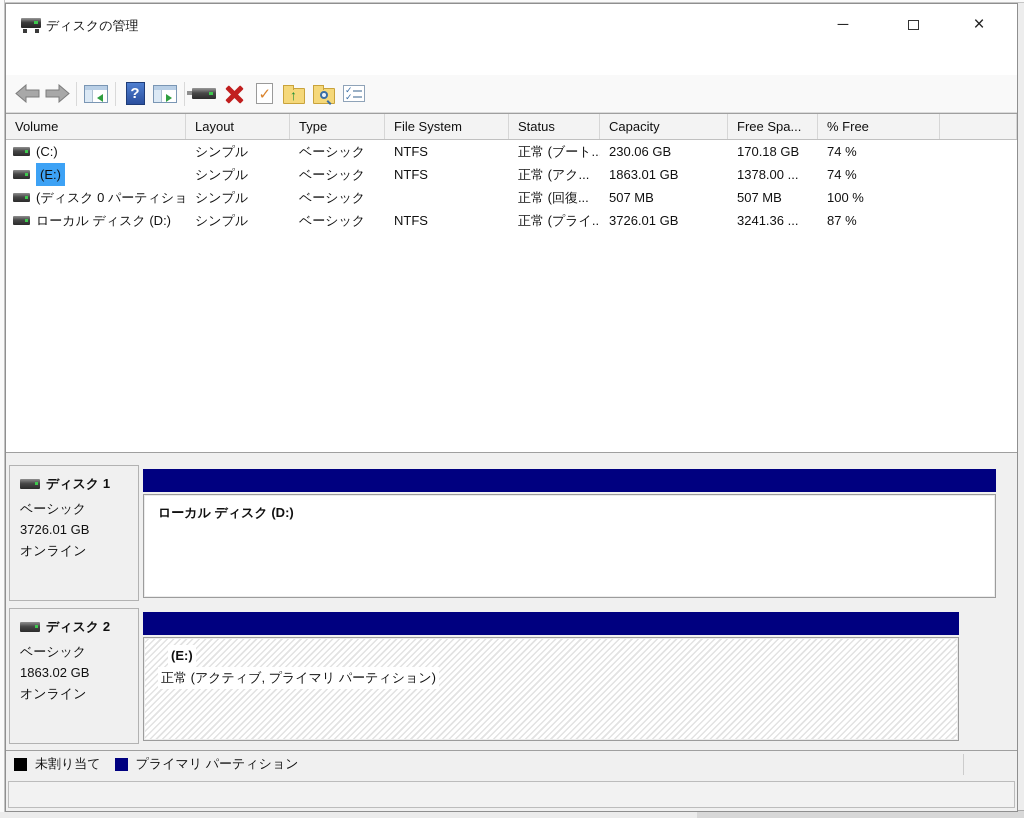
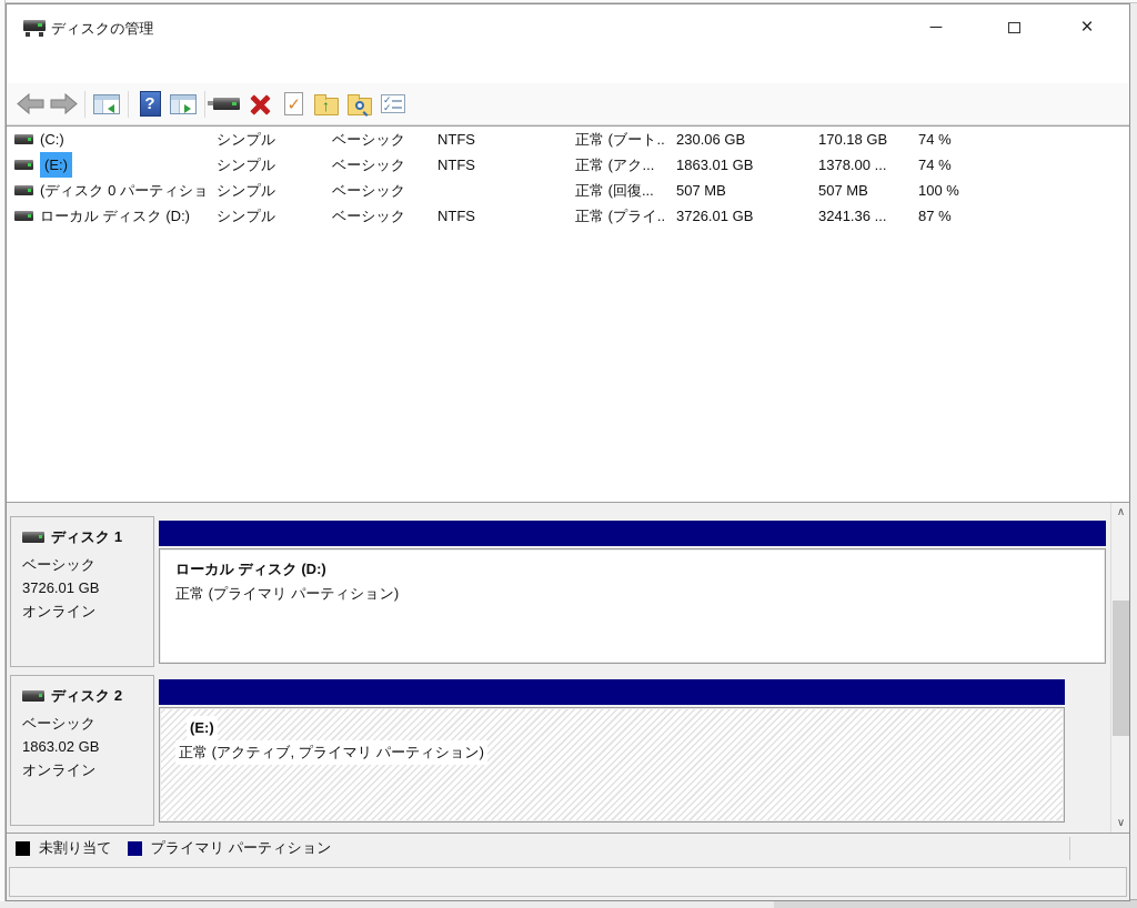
  ディスクの管理
  ─
  ×
  ?
  ✓
  ↑
  ✓
  ✓
- Volume
- Layout
- Type
- File System
- Status
- Capacity
- Free Spa...
- % Free
  (C:)
  シンプル
  ベーシック
  NTFS
  正常 (ブート..
  230.06 GB
  170.18 GB
  74 %
  (E:)
  シンプル
  ベーシック
  NTFS
  正常 (アク...
  1863.01 GB
  1378.00 ...
  74 %
  (ディスク 0 パーティショ
  シンプル
  ベーシック
  正常 (回復...
  507 MB
  507 MB
  100 %
  ローカル ディスク (D:)
  シンプル
  ベーシック
  NTFS
  正常 (プライ..
  3726.01 GB
  3241.36 ...
  87 %
  ディスク 1
  ベーシック
  3726.01 GB
  オンライン
  ローカル ディスク (D:)
+ 正常 (プライマリ パーティション)
  ディスク 2
  ベーシック
  1863.02 GB
  オンライン
  (E:)
  正常 (アクティブ, プライマリ パーティション)
+ ∧
+ ∨
  未割り当て
  プライマリ パーティション
